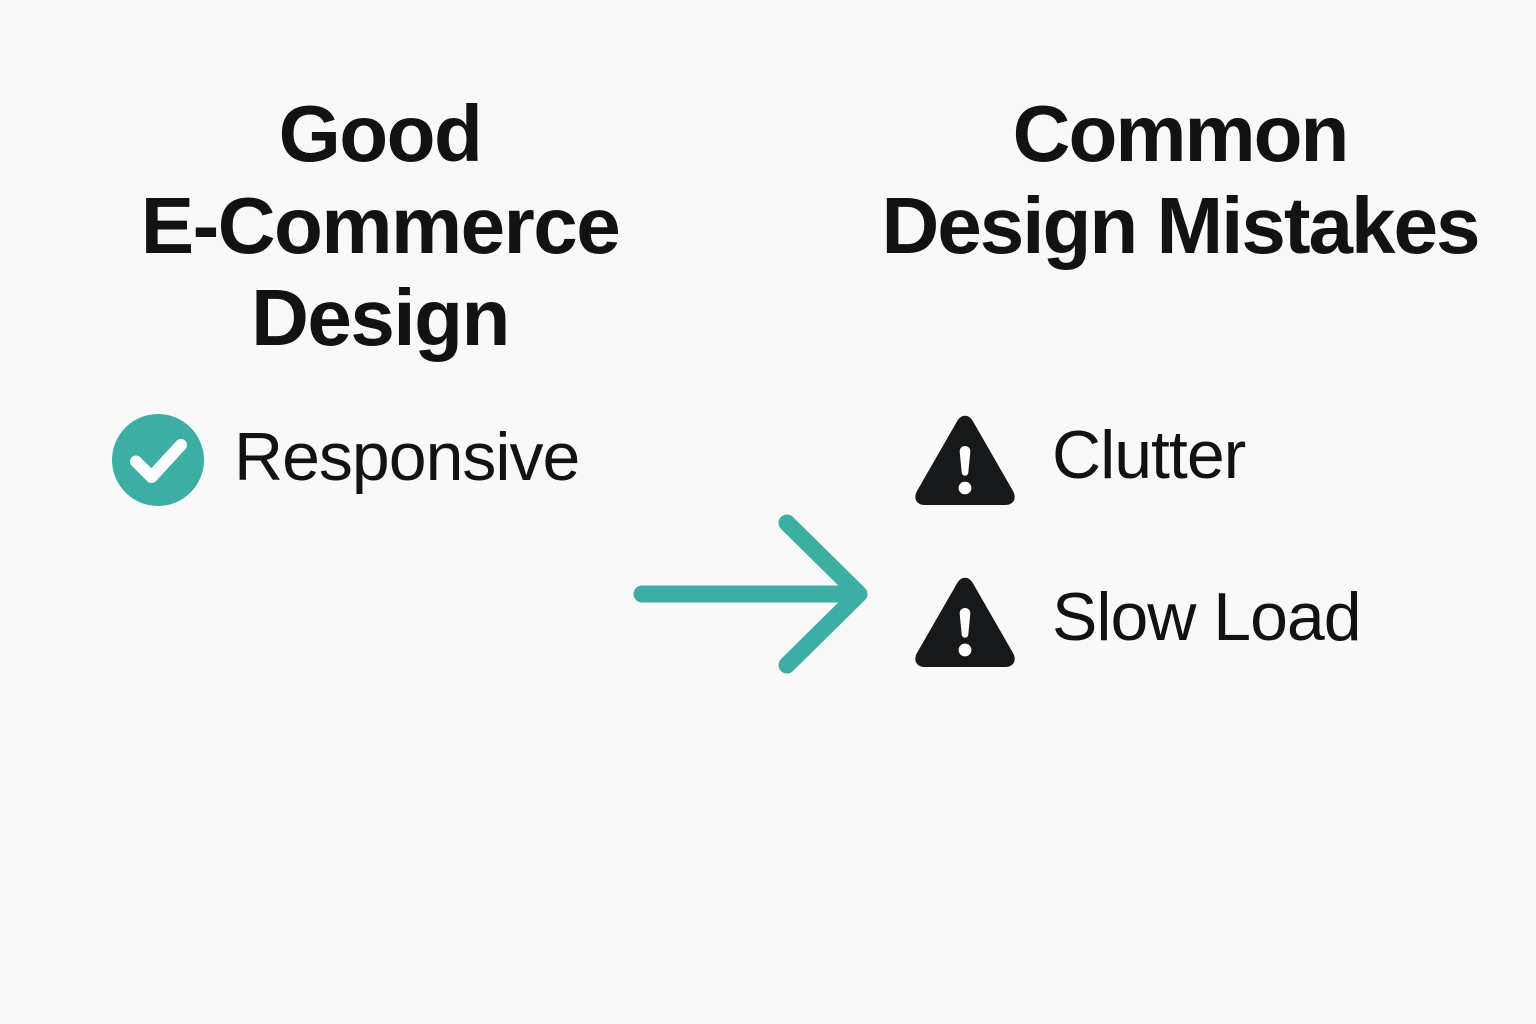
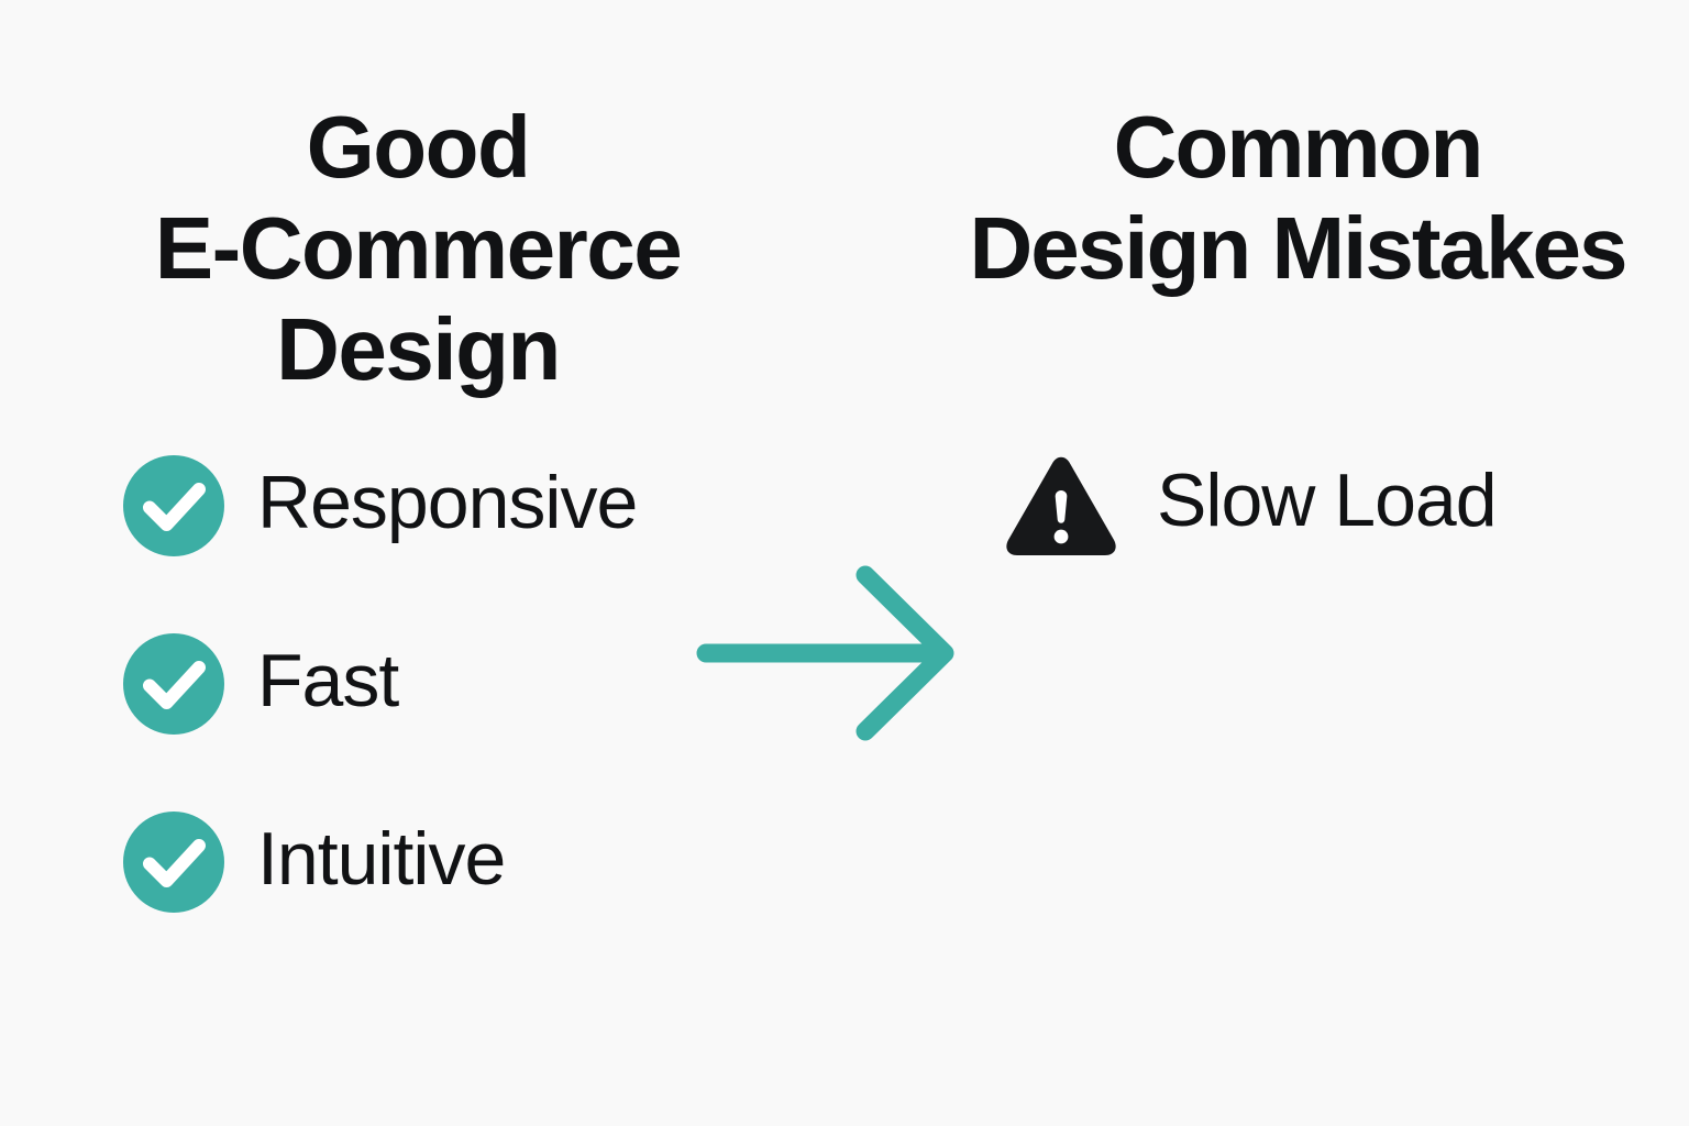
  Good
  E-Commerce
  Design
  Responsive
+ Fast
+ Intuitive
  Common
  Design Mistakes
- Clutter
  Slow Load
